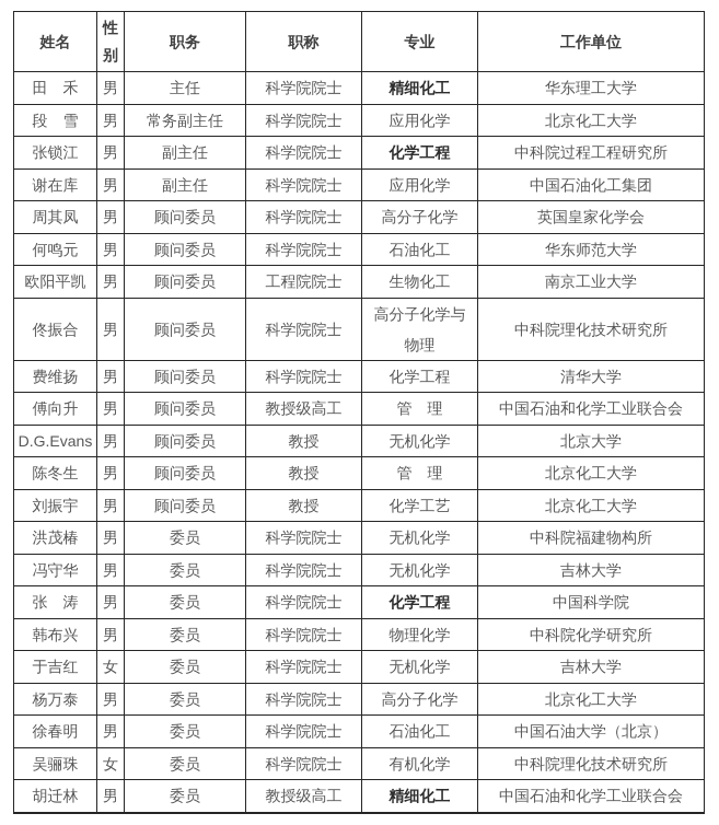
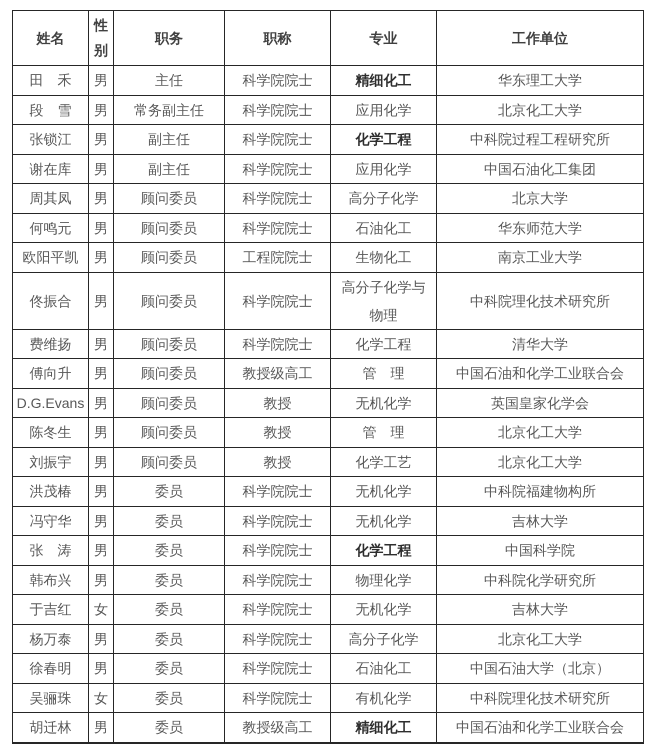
  姓名	性别	职务	职称	专业	工作单位
  田 禾	男	主任	科学院院士	精细化工	华东理工大学
  段 雪	男	常务副主任	科学院院士	应用化学	北京化工大学
  张锁江	男	副主任	科学院院士	化学工程	中科院过程工程研究所
  谢在库	男	副主任	科学院院士	应用化学	中国石油化工集团
- 周其凤	男	顾问委员	科学院院士	高分子化学	英国皇家化学会
+ 周其凤	男	顾问委员	科学院院士	高分子化学	北京大学
  何鸣元	男	顾问委员	科学院院士	石油化工	华东师范大学
  欧阳平凯	男	顾问委员	工程院院士	生物化工	南京工业大学
  佟振合	男	顾问委员	科学院院士	高分子化学与 物理	中科院理化技术研究所
  费维扬	男	顾问委员	科学院院士	化学工程	清华大学
  傅向升	男	顾问委员	教授级高工	管 理	中国石油和化学工业联合会
- D.G.Evans	男	顾问委员	教授	无机化学	北京大学
+ D.G.Evans	男	顾问委员	教授	无机化学	英国皇家化学会
  陈冬生	男	顾问委员	教授	管 理	北京化工大学
  刘振宇	男	顾问委员	教授	化学工艺	北京化工大学
  洪茂椿	男	委员	科学院院士	无机化学	中科院福建物构所
  冯守华	男	委员	科学院院士	无机化学	吉林大学
  张 涛	男	委员	科学院院士	化学工程	中国科学院
  韩布兴	男	委员	科学院院士	物理化学	中科院化学研究所
  于吉红	女	委员	科学院院士	无机化学	吉林大学
  杨万泰	男	委员	科学院院士	高分子化学	北京化工大学
  徐春明	男	委员	科学院院士	石油化工	中国石油大学（北京）
  吴骊珠	女	委员	科学院院士	有机化学	中科院理化技术研究所
  胡迁林	男	委员	教授级高工	精细化工	中国石油和化学工业联合会
